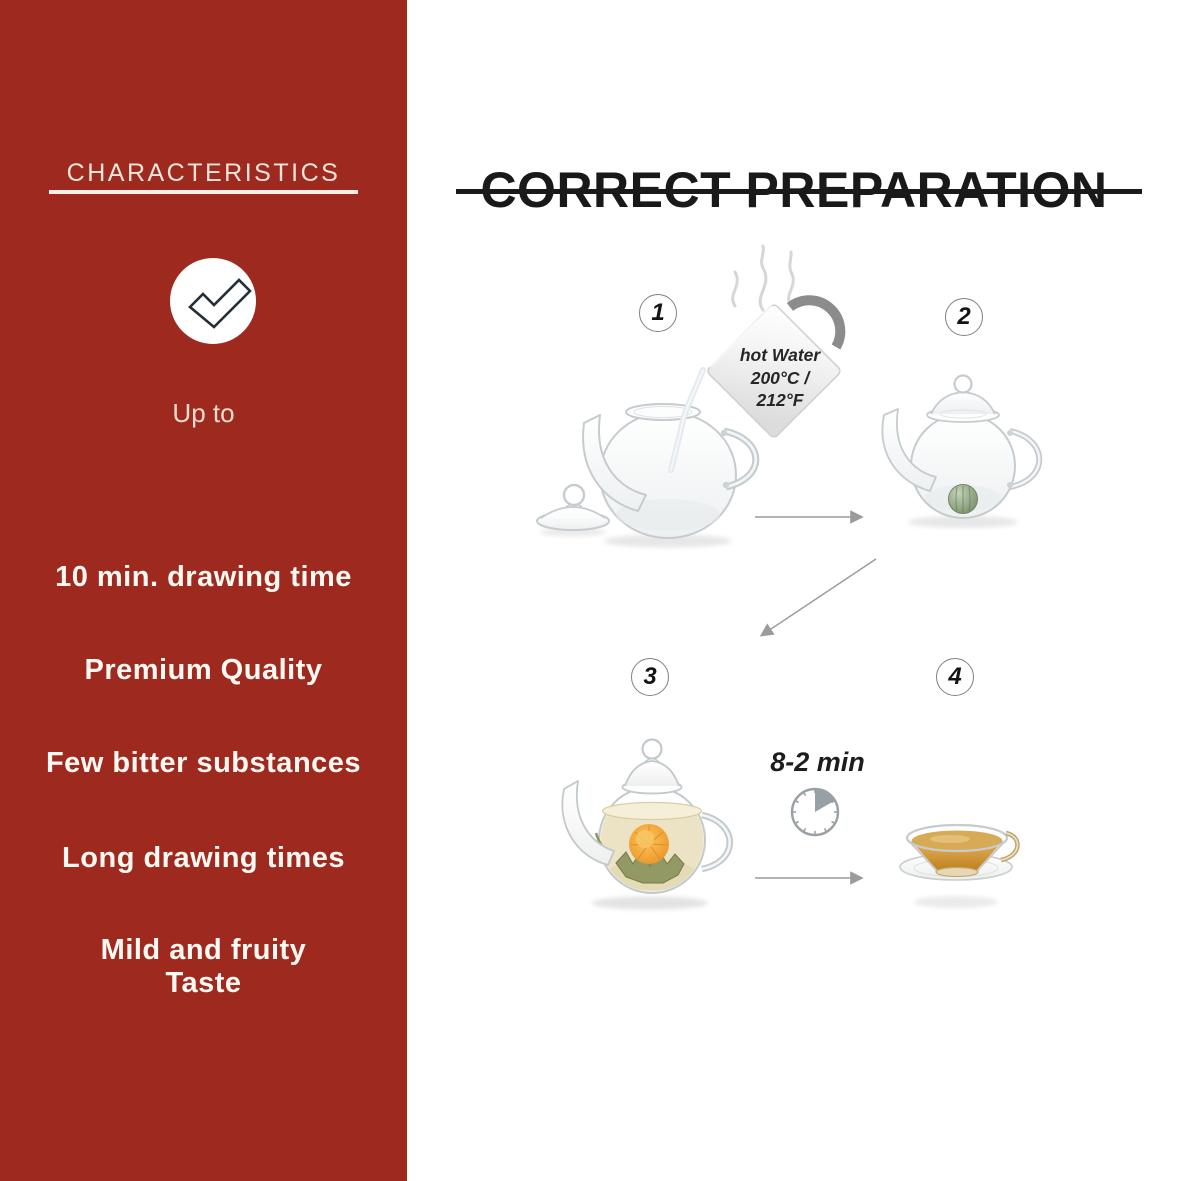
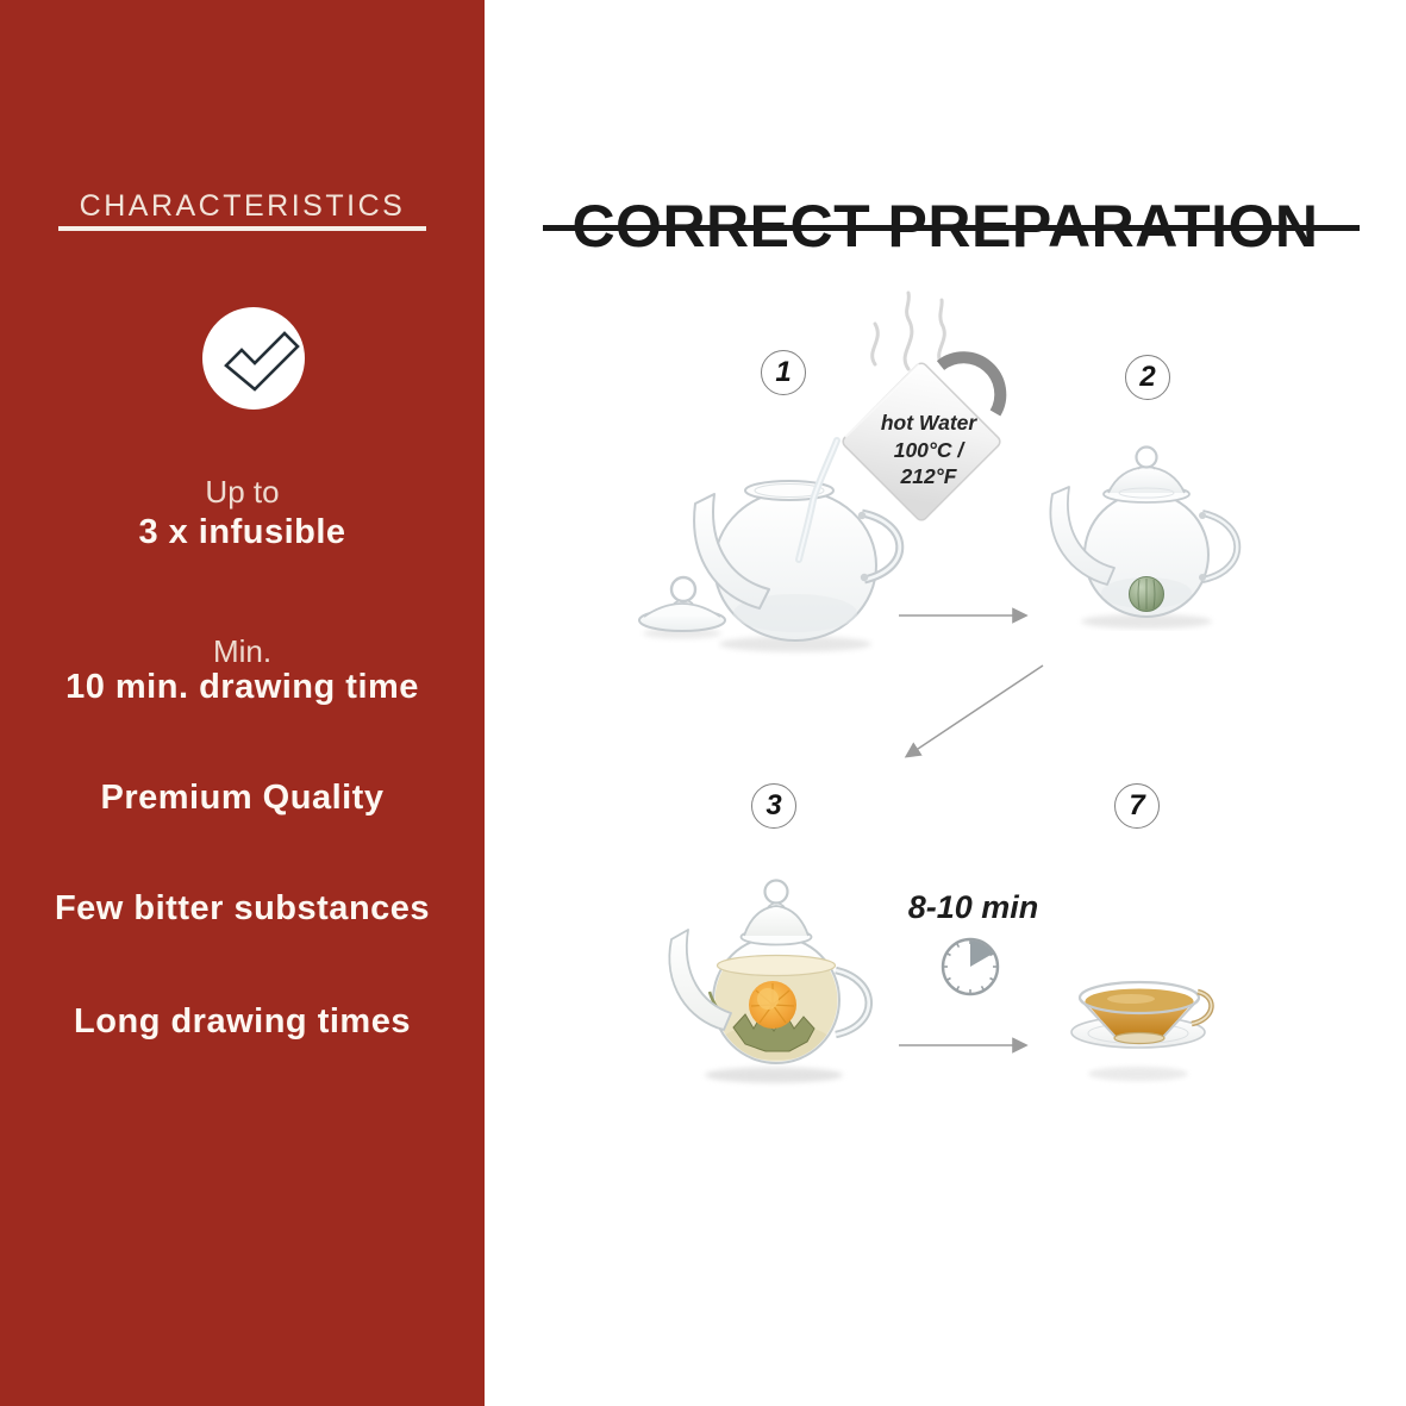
  CHARACTERISTICS
  Up to
+ 3 x infusible
+ Min.
  10 min. drawing time
  Premium Quality
  Few bitter substances
  Long drawing times
- Mild and fruity
- Taste
  hot Water
- 200°C /
+ 100°C /
  212°F
- 8-2 min
+ 8-10 min
  1
  2
  3
- 4
+ 7
